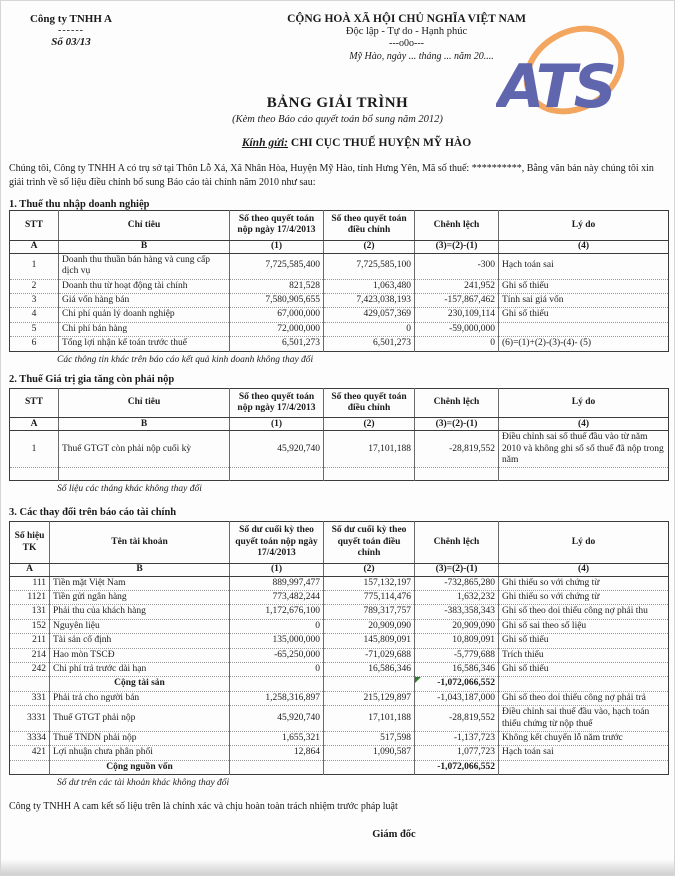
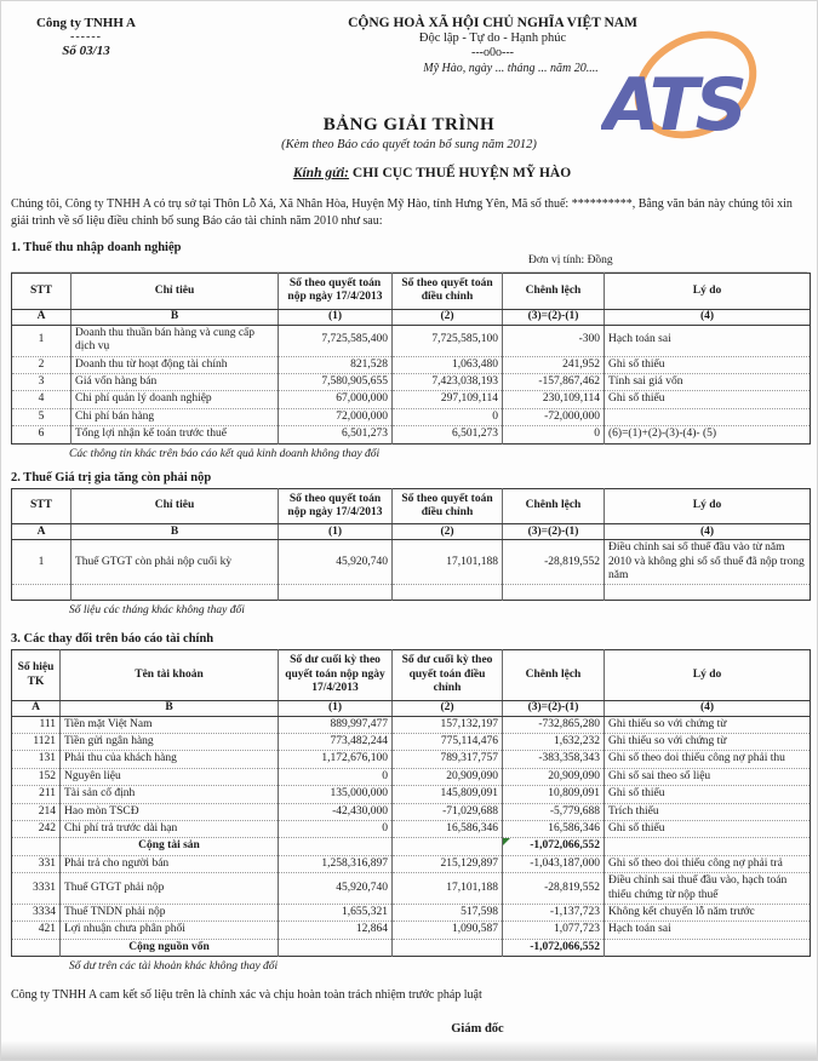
  Công ty TNHH A
  ------
  Số 03/13
  CỘNG HOÀ XÃ HỘI CHỦ NGHĨA VIỆT NAM
  Độc lập - Tự do - Hạnh phúc
  ---o0o---
  Mỹ Hào, ngày ... tháng ... năm 20....
  ATS
  BẢNG GIẢI TRÌNH
  (Kèm theo Báo cáo quyết toán bổ sung năm 2012)
  Kính gửi: CHI CỤC THUẾ HUYỆN MỸ HÀO
  Chúng tôi, Công ty TNHH A có trụ sở tại Thôn Lỗ Xá, Xã Nhân Hòa, Huyện Mỹ Hào, tỉnh Hưng Yên, Mã số thuế: **********, Bằng văn bản này chúng tôi xin giải trình về số liệu điều chỉnh bổ sung Báo cáo tài chính năm 2010 như sau:
  1. Thuế thu nhập doanh nghiệp
+ Đơn vị tính: Đồng
  STT	Chỉ tiêu	Số theo quyết toán nộp ngày 17/4/2013	Số theo quyết toán điều chỉnh	Chênh lệch	Lý do
  A	B	(1)	(2)	(3)=(2)-(1)	(4)
  1	Doanh thu thuần bán hàng và cung cấp dịch vụ	7,725,585,400	7,725,585,100	-300	Hạch toán sai
  2	Doanh thu từ hoạt động tài chính	821,528	1,063,480	241,952	Ghi sổ thiếu
  3	Giá vốn hàng bán	7,580,905,655	7,423,038,193	-157,867,462	Tính sai giá vốn
- 4	Chi phí quản lý doanh nghiệp	67,000,000	429,057,369	230,109,114	Ghi sổ thiếu
+ 4	Chi phí quản lý doanh nghiệp	67,000,000	297,109,114	230,109,114	Ghi sổ thiếu
- 5	Chi phí bán hàng	72,000,000	0	-59,000,000
+ 5	Chi phí bán hàng	72,000,000	0	-72,000,000
  6	Tổng lợi nhận kế toán trước thuế	6,501,273	6,501,273	0	(6)=(1)+(2)-(3)-(4)- (5)
  Các thông tin khác trên báo cáo kết quả kinh doanh không thay đổi
  2. Thuế Giá trị gia tăng còn phải nộp
  STT	Chỉ tiêu	Số theo quyết toán nộp ngày 17/4/2013	Số theo quyết toán điều chỉnh	Chênh lệch	Lý do
  A	B	(1)	(2)	(3)=(2)-(1)	(4)
  1	Thuế GTGT còn phải nộp cuối kỳ	45,920,740	17,101,188	-28,819,552	Điều chỉnh sai số thuế đầu vào từ năm 2010 và không ghi sổ số thuế đã nộp trong năm
  Số liệu các tháng khác không thay đổi
  3. Các thay đổi trên báo cáo tài chính
  Số hiệu TK	Tên tài khoản	Số dư cuối kỳ theo quyết toán nộp ngày 17/4/2013	Số dư cuối kỳ theo quyết toán điều chỉnh	Chênh lệch	Lý do
  A	B	(1)	(2)	(3)=(2)-(1)	(4)
  111	Tiền mặt Việt Nam	889,997,477	157,132,197	-732,865,280	Ghi thiếu so với chứng từ
  1121	Tiền gửi ngân hàng	773,482,244	775,114,476	1,632,232	Ghi thiếu so với chứng từ
  131	Phải thu của khách hàng	1,172,676,100	789,317,757	-383,358,343	Ghi sổ theo doi thiếu công nợ phải thu
  152	Nguyên liệu	0	20,909,090	20,909,090	Ghi sổ sai theo số liệu
  211	Tài sản cố định	135,000,000	145,809,091	10,809,091	Ghi sổ thiếu
- 214	Hao mòn TSCĐ	-65,250,000	-71,029,688	-5,779,688	Trích thiếu
+ 214	Hao mòn TSCĐ	-42,430,000	-71,029,688	-5,779,688	Trích thiếu
  242	Chi phí trả trước dài hạn	0	16,586,346	16,586,346	Ghi sổ thiếu
  	Cộng tài sản			-1,072,066,552
  331	Phải trả cho người bán	1,258,316,897	215,129,897	-1,043,187,000	Ghi sổ theo doi thiếu công nợ phải trả
  3331	Thuế GTGT phải nộp	45,920,740	17,101,188	-28,819,552	Điều chỉnh sai thuế đầu vào, hạch toán thiếu chứng từ nộp thuế
  3334	Thuế TNDN phải nộp	1,655,321	517,598	-1,137,723	Không kết chuyển lỗ năm trước
  421	Lợi nhuận chưa phân phối	12,864	1,090,587	1,077,723	Hạch toán sai
  	Cộng nguồn vốn			-1,072,066,552
  Số dư trên các tài khoản khác không thay đổi
  Công ty TNHH A cam kết số liệu trên là chính xác và chịu hoàn toàn trách nhiệm trước pháp luật
  Giám đốc
